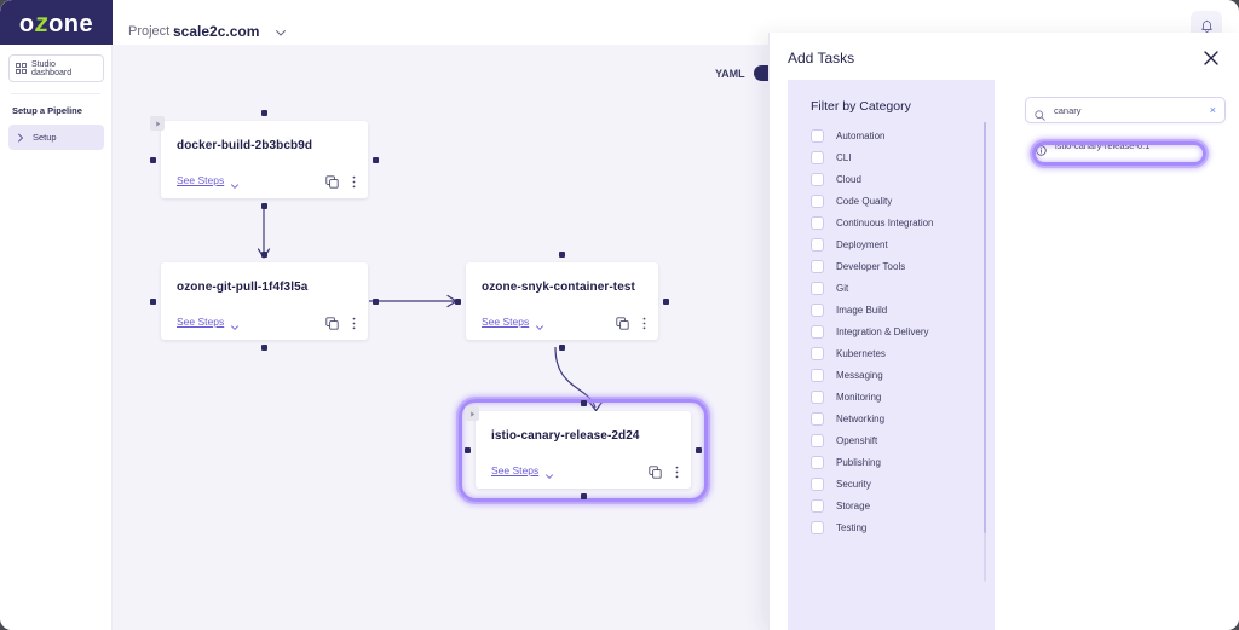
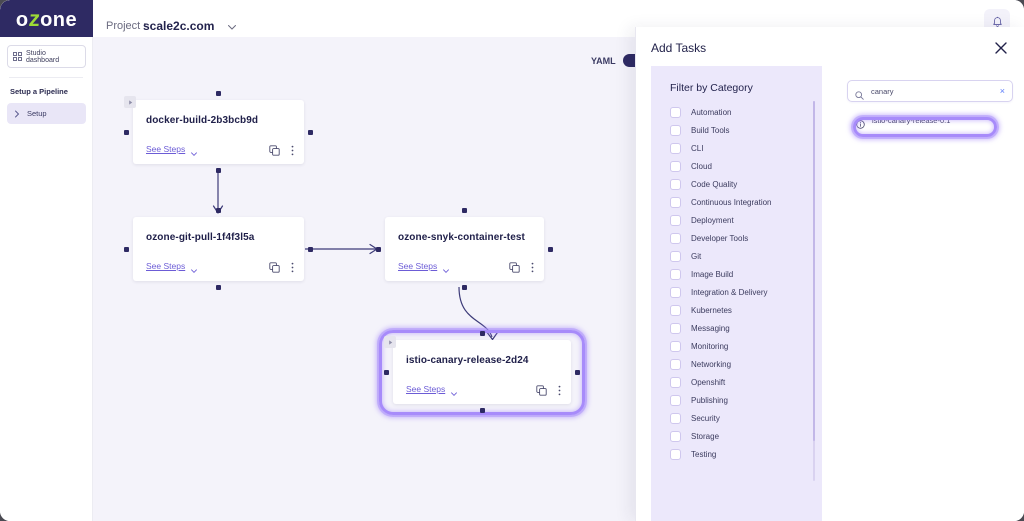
  Project :
  scale2c.com
  Setup a Pipeline
  Setup
  YAML
  docker-build-2b3bcb9d
  See Steps
  ozone-git-pull-1f4f3l5a
  See Steps
  ozone-snyk-container-test
  See Steps
  istio-canary-release-2d24
  See Steps
  Add Tasks
  Filter by Category
  Automation
+ Build Tools
  CLI
  Cloud
  Code Quality
  Continuous Integration
  Deployment
  Developer Tools
  Git
  Image Build
  Integration & Delivery
  Kubernetes
  Messaging
  Monitoring
  Networking
  Openshift
  Publishing
  Security
  Storage
  Testing
  canary
  ×
  istio-canary-release-0.1
